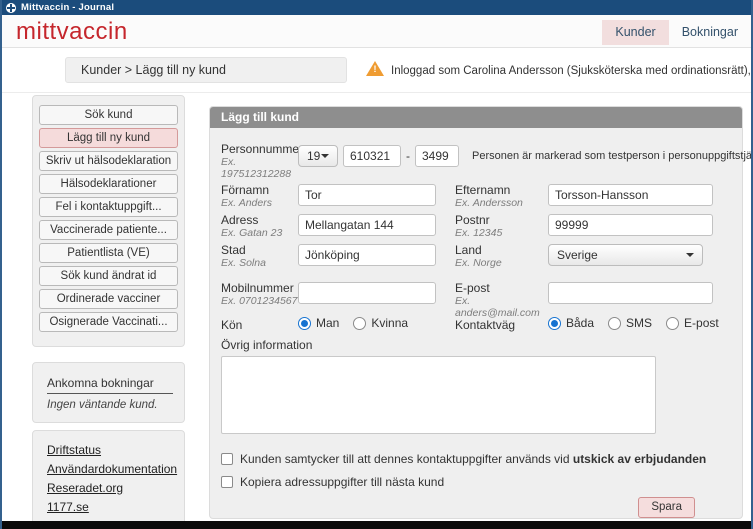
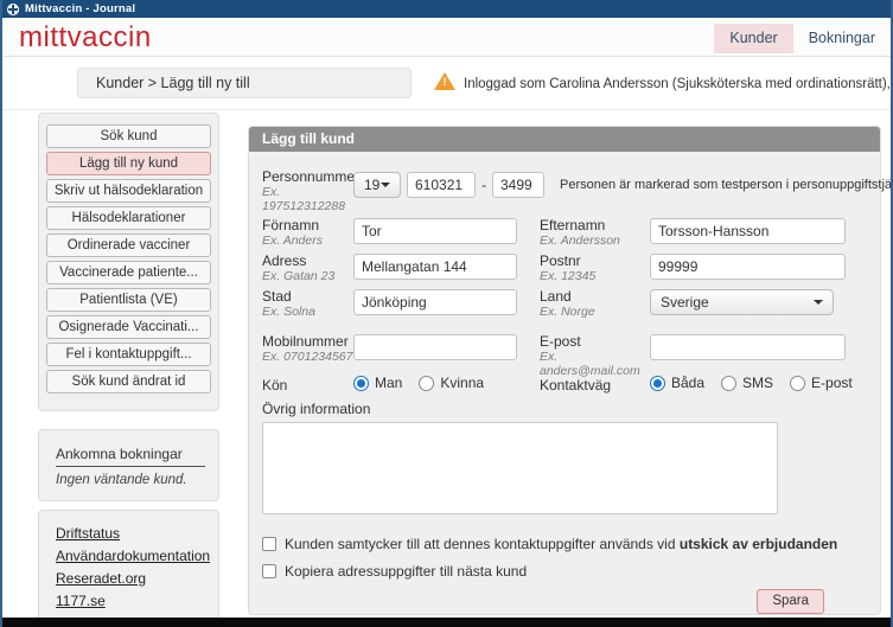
  Mittvaccin - Journal
  mittvaccin
  Kunder
  Bokningar
- Kunder > Lägg till ny kund
+ Kunder > Lägg till ny till
  Inloggad som Carolina Andersson (Sjuksköterska med ordinationsrätt),
  Sök kund
  Lägg till ny kund
  Skriv ut hälsodeklaration
  Hälsodeklarationer
- Fel i kontaktuppgift...
+ Ordinerade vacciner
  Vaccinerade patiente...
  Patientlista (VE)
- Sök kund ändrat id
+ Osignerade Vaccinati...
- Ordinerade vacciner
+ Fel i kontaktuppgift...
- Osignerade Vaccinati...
+ Sök kund ändrat id
  Ankomna bokningar
  Ingen väntande kund.
  Driftstatus
  Användardokumentation
  Reseradet.org
  1177.se
  Lägg till kund
  Personnumme
  Ex. 197512312288
  19
  610321
  -
  3499
  Personen är markerad som testperson i personuppgiftstjä
  Förnamn
  Ex. Anders
  Tor
  Efternamn
  Ex. Andersson
  Torsson-Hansson
  Adress
  Ex. Gatan 23
  Mellangatan 144
  Postnr
  Ex. 12345
  99999
  Stad
  Ex. Solna
  Jönköping
  Land
  Ex. Norge
  Sverige
  Mobilnummer
  Ex. 0701234567
  E-post
  Ex. anders@mail.com
  Kön
  Man
  Kvinna
  Kontaktväg
  Båda
  SMS
  E-post
  Övrig information
  Kunden samtycker till att dennes kontaktuppgifter används vid utskick av erbjudanden
  Kopiera adressuppgifter till nästa kund
  Spara
